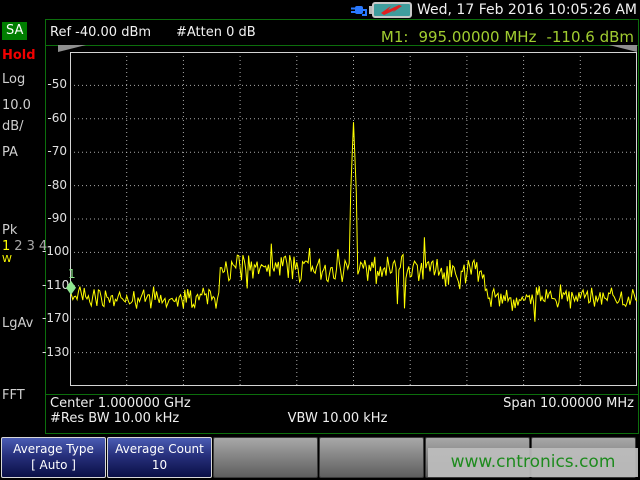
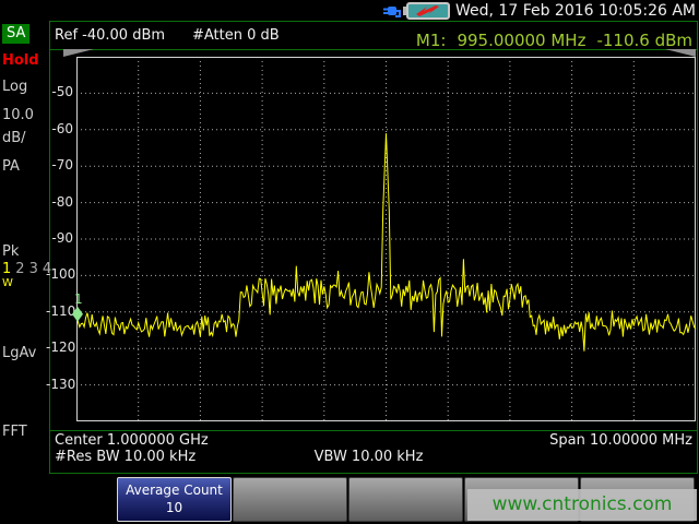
  Wed, 17 Feb 2016 10:05:26 AM
  Ref -40.00 dBm
  #Atten 0 dB
  M1: 995.00000 MHz -110.6 dBm
  SA
  Hold
  Log
  10.0
  dB/
  PA
  Pk
  1234
  W
  LgAv
  FFT
  -50
  -60
  -70
  -80
  -90
  -100
  -110
- -170
+ -120
  -130
  1
  Center 1.000000 GHz
  Span 10.00000 MHz
  #Res BW 10.00 kHz
  VBW 10.00 kHz
- Average Type
- [ Auto ]
  Average Count
  10
  www.cntronics.com
